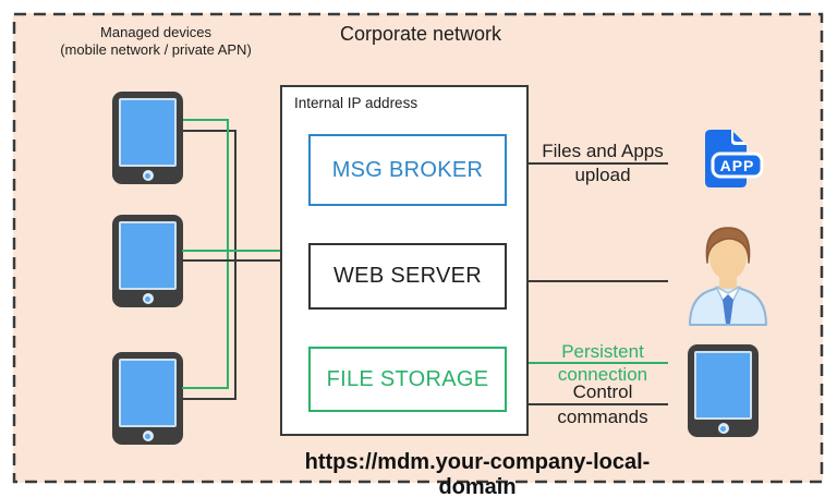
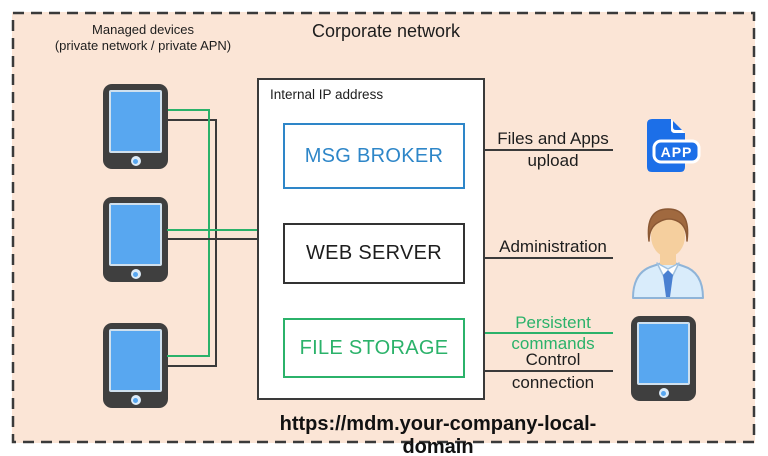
  Corporate network
  Managed devices
- (mobile network / private APN)
+ (private network / private APN)
  Internal IP address
  MSG BROKER
  WEB SERVER
  FILE STORAGE
  Files and Apps
  upload
+ Administration
  Persistent
- connection
+ commands
  Control
- commands
+ connection
  APP
  https://mdm.your-company-local-domain
